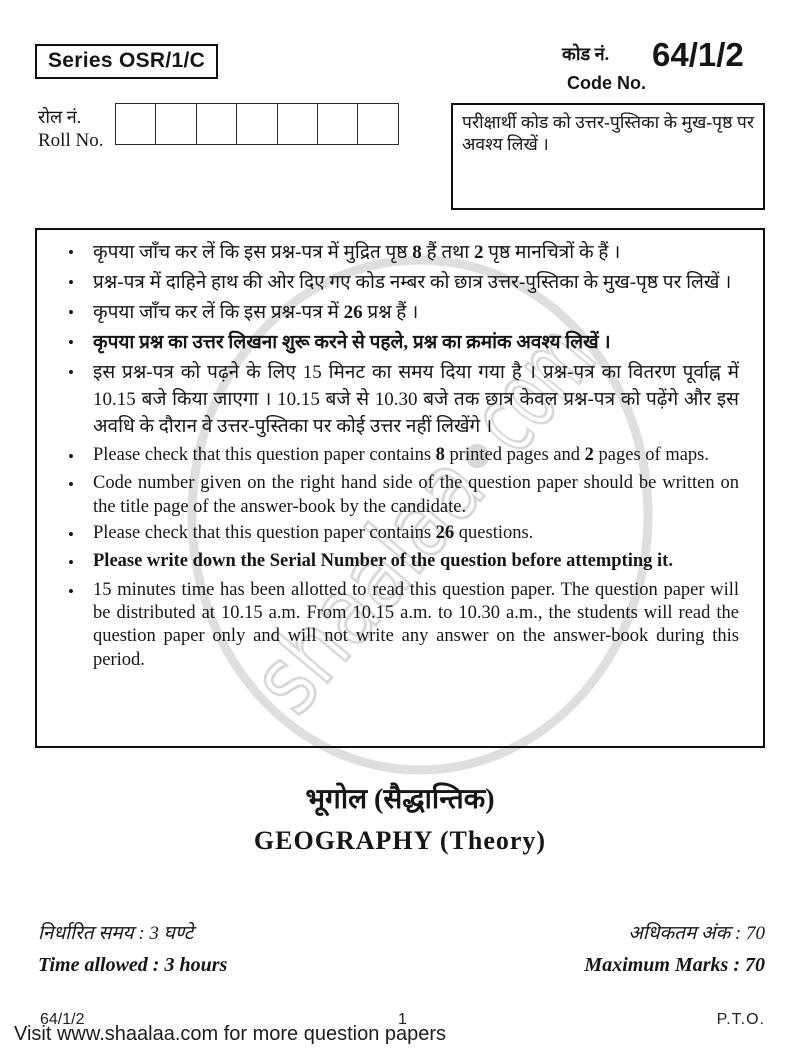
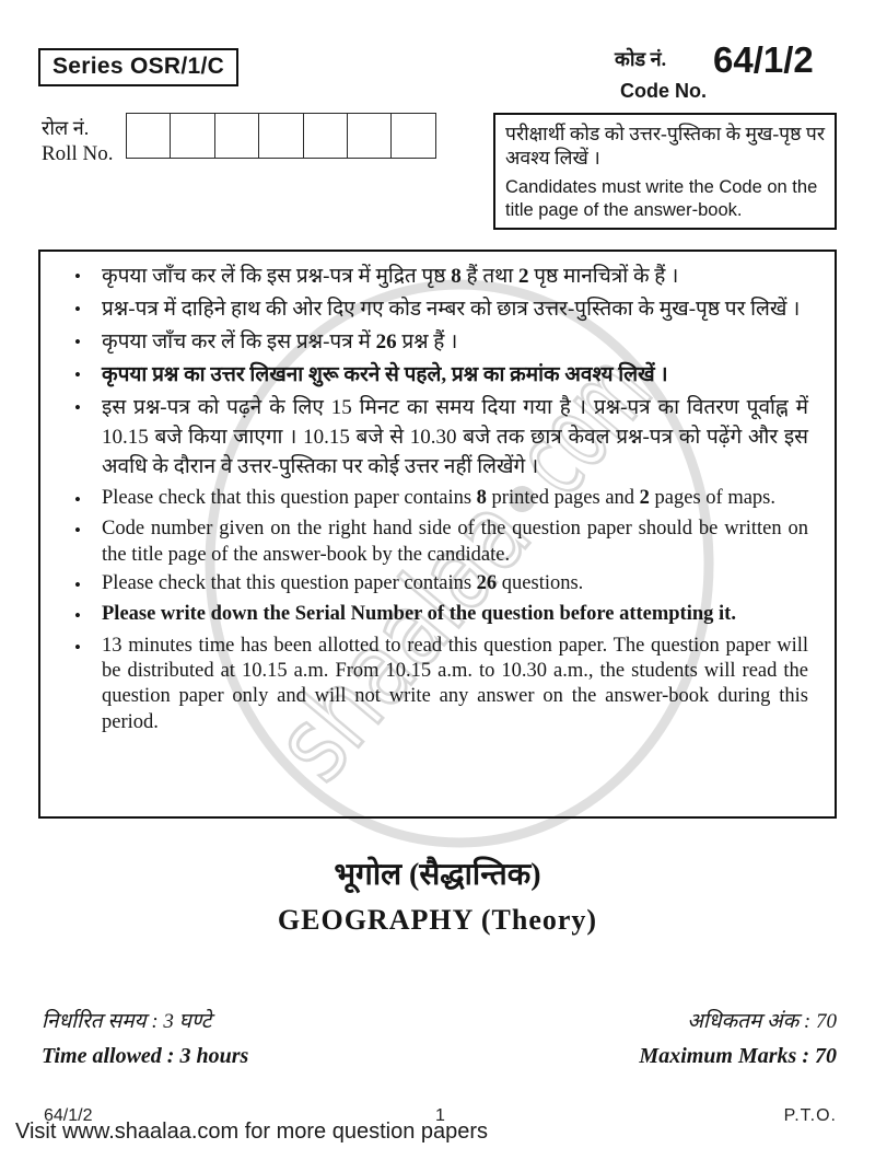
  Series OSR/1/C
  कोड नं.
  64/1/2
  Code No.
  रोल नं.
  Roll No.
  परीक्षार्थी कोड को उत्तर-पुस्तिका के मुख-पृष्ठ पर अवश्य लिखें ।
+ Candidates must write the Code on the title page of the answer-book.
  •
  कृपया जाँच कर लें कि इस प्रश्न-पत्र में मुद्रित पृष्ठ 8 हैं तथा 2 पृष्ठ मानचित्रों के हैं ।
  •
  प्रश्न-पत्र में दाहिने हाथ की ओर दिए गए कोड नम्बर को छात्र उत्तर-पुस्तिका के मुख-पृष्ठ पर लिखें ।
  •
  कृपया जाँच कर लें कि इस प्रश्न-पत्र में 26 प्रश्न हैं ।
  •
  कृपया प्रश्न का उत्तर लिखना शुरू करने से पहले, प्रश्न का क्रमांक अवश्य लिखें ।
  •
  इस प्रश्न-पत्र को पढ़ने के लिए 15 मिनट का समय दिया गया है । प्रश्न-पत्र का वितरण पूर्वाह्न में 10.15 बजे किया जाएगा । 10.15 बजे से 10.30 बजे तक छात्र केवल प्रश्न-पत्र को पढ़ेंगे और इस अवधि के दौरान वे उत्तर-पुस्तिका पर कोई उत्तर नहीं लिखेंगे ।
  •
  Please check that this question paper contains 8 printed pages and 2 pages of maps.
  •
  Code number given on the right hand side of the question paper should be written on the title page of the answer-book by the candidate.
  •
  Please check that this question paper contains 26 questions.
  •
  Please write down the Serial Number of the question before attempting it.
  •
- 15 minutes time has been allotted to read this question paper. The question paper will be distributed at 10.15 a.m. From 10.15 a.m. to 10.30 a.m., the students will read the question paper only and will not write any answer on the answer-book during this period.
+ 13 minutes time has been allotted to read this question paper. The question paper will be distributed at 10.15 a.m. From 10.15 a.m. to 10.30 a.m., the students will read the question paper only and will not write any answer on the answer-book during this period.
  भूगोल (सैद्धान्तिक)
  GEOGRAPHY (Theory)
  निर्धारित समय : 3 घण्टे
  अधिकतम अंक : 70
  Time allowed : 3 hours
  Maximum Marks : 70
  64/1/2
  1
  P.T.O.
  Visit www.shaalaa.com for more question papers
